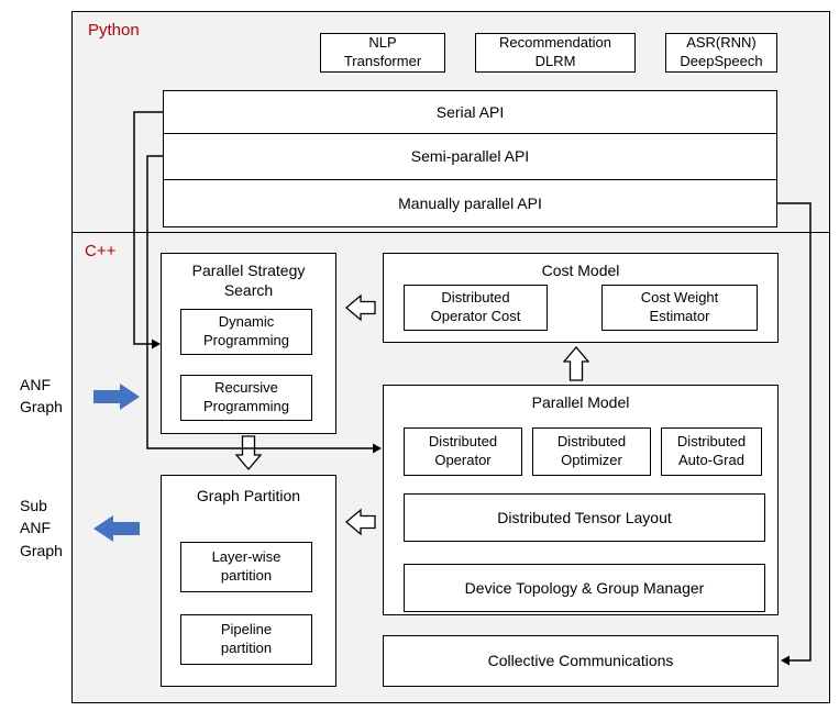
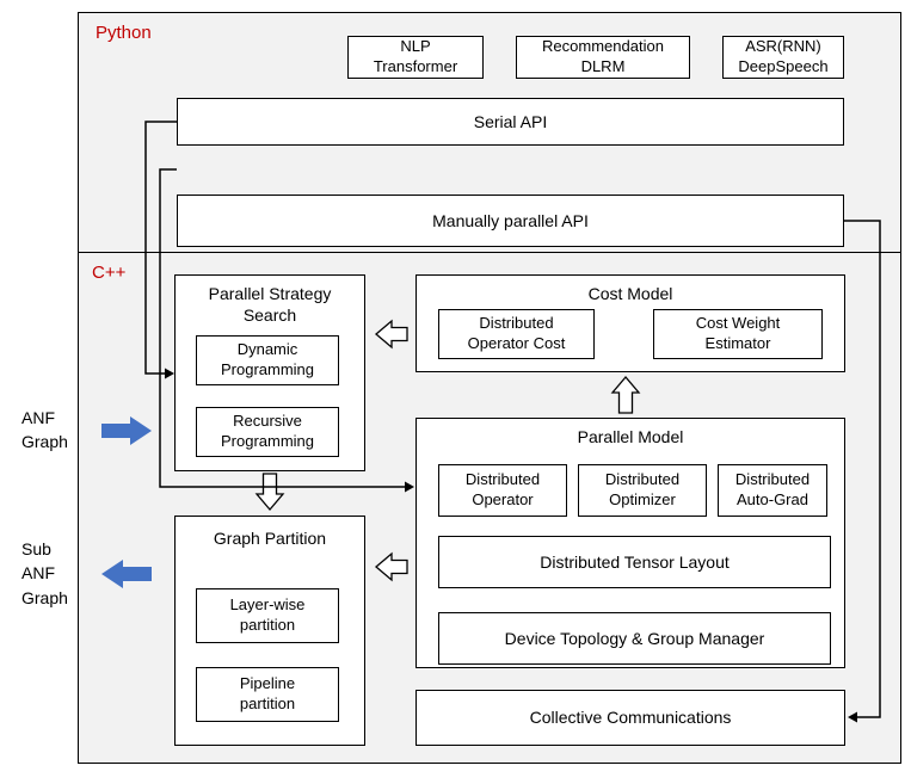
  Python
  C++
  NLP
  Transformer
  Recommendation
  DLRM
  ASR(RNN)
  DeepSpeech
  Serial API
- Semi-parallel API
  Manually parallel API
  Parallel Strategy
  Search
  Dynamic
  Programming
  Recursive
  Programming
  Cost Model
  Distributed
  Operator Cost
  Cost Weight
  Estimator
  Parallel Model
  Distributed
  Operator
  Distributed
  Optimizer
  Distributed
  Auto-Grad
  Distributed Tensor Layout
  Device Topology & Group Manager
  Graph Partition
  Layer-wise
  partition
  Pipeline
  partition
  Collective Communications
  ANF
  Graph
  Sub
  ANF
  Graph
